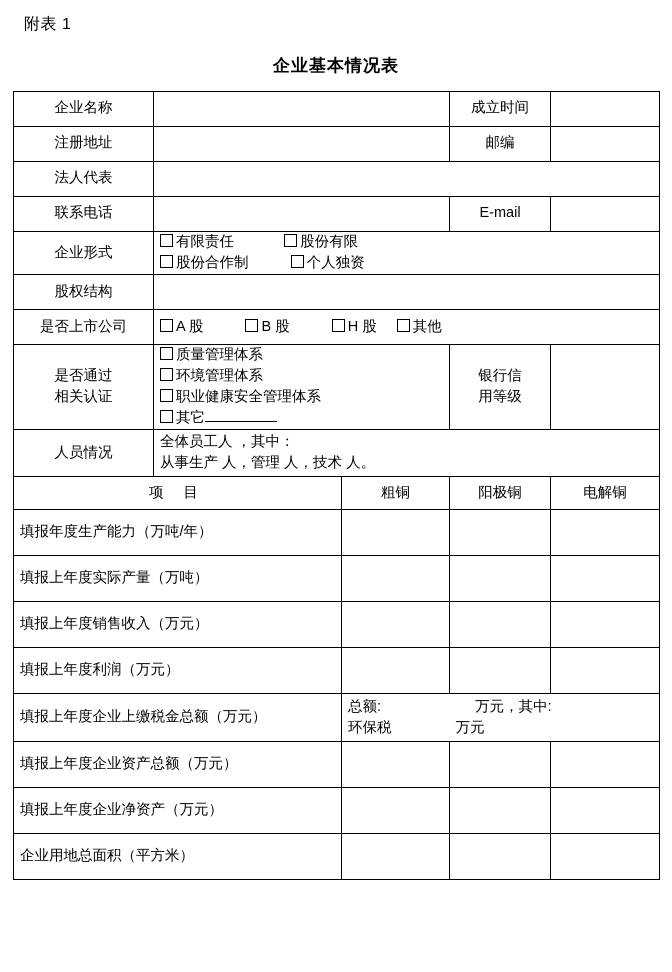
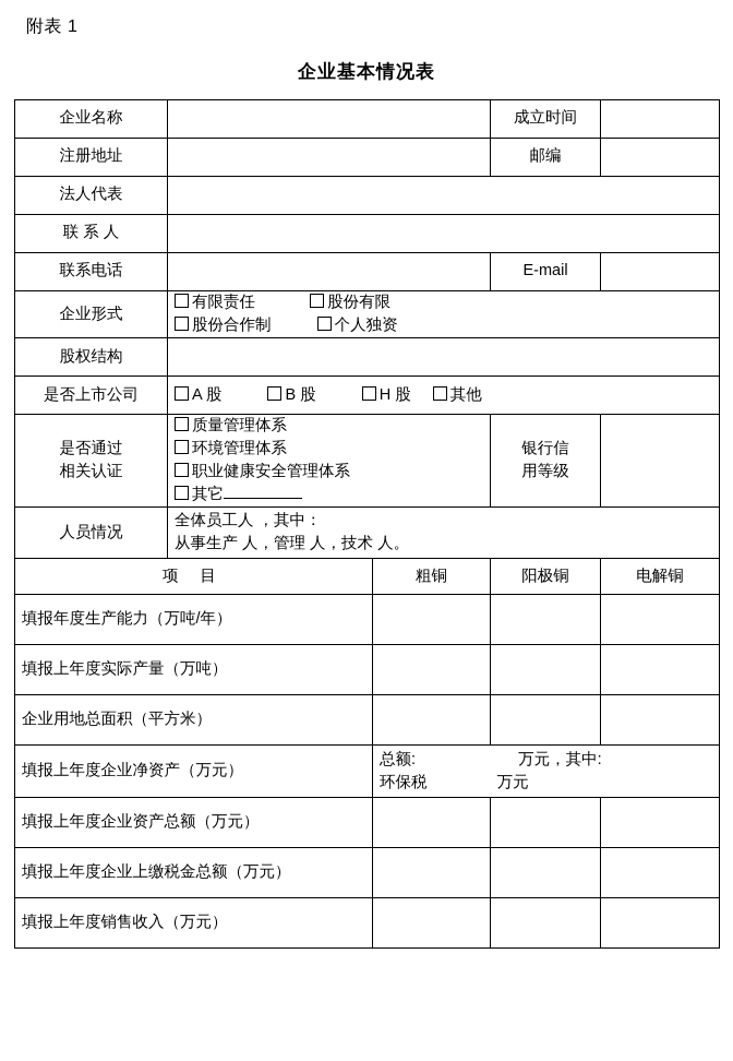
  附表 1
  企业基本情况表
  企业名称		成立时间
  注册地址		邮编
  法人代表
+ 联 系 人
  联系电话		E-mail
  企业形式	有限责任 股份有限 股份合作制 个人独资
  股权结构
  是否上市公司	A 股 B 股 H 股 其他
  是否通过 相关认证	质量管理体系 环境管理体系 职业健康安全管理体系 其它	银行信 用等级
  人员情况	全体员工人 ，其中： 从事生产 人，管理 人，技术 人。
  项 目	粗铜	阳极铜	电解铜
  填报年度生产能力（万吨/年）
  填报上年度实际产量（万吨）
- 填报上年度销售收入（万元）
+ 企业用地总面积（平方米）
- 填报上年度利润（万元）
- 填报上年度企业上缴税金总额（万元）	总额: 万元，其中: 环保税 万元
+ 填报上年度企业净资产（万元）	总额: 万元，其中: 环保税 万元
  填报上年度企业资产总额（万元）
- 填报上年度企业净资产（万元）
+ 填报上年度企业上缴税金总额（万元）
- 企业用地总面积（平方米）
+ 填报上年度销售收入（万元）
